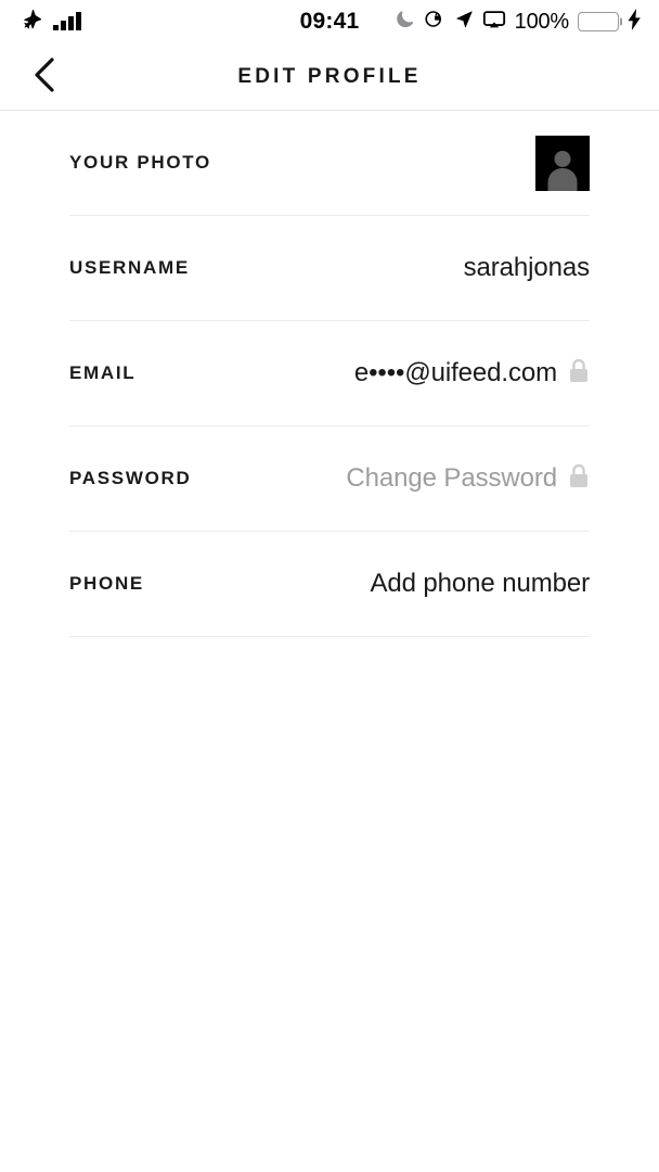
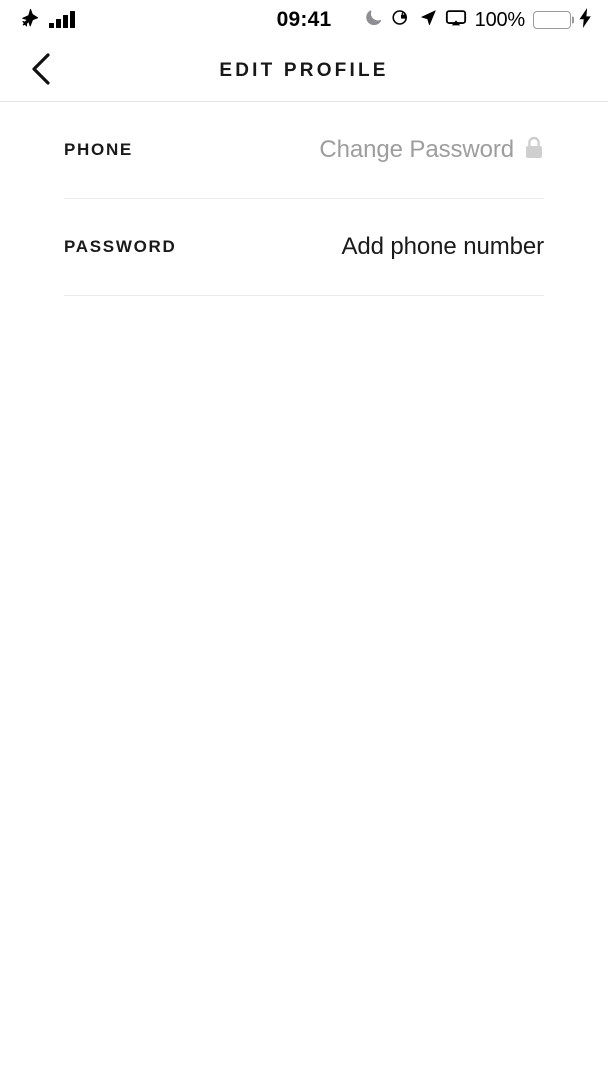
  09:41
  100%
  EDIT PROFILE
- YOUR PHOTO
- USERNAME
- sarahjonas
- EMAIL
- e••••@uifeed.com
- PASSWORD
+ PHONE
  Change Password
- PHONE
+ PASSWORD
  Add phone number
